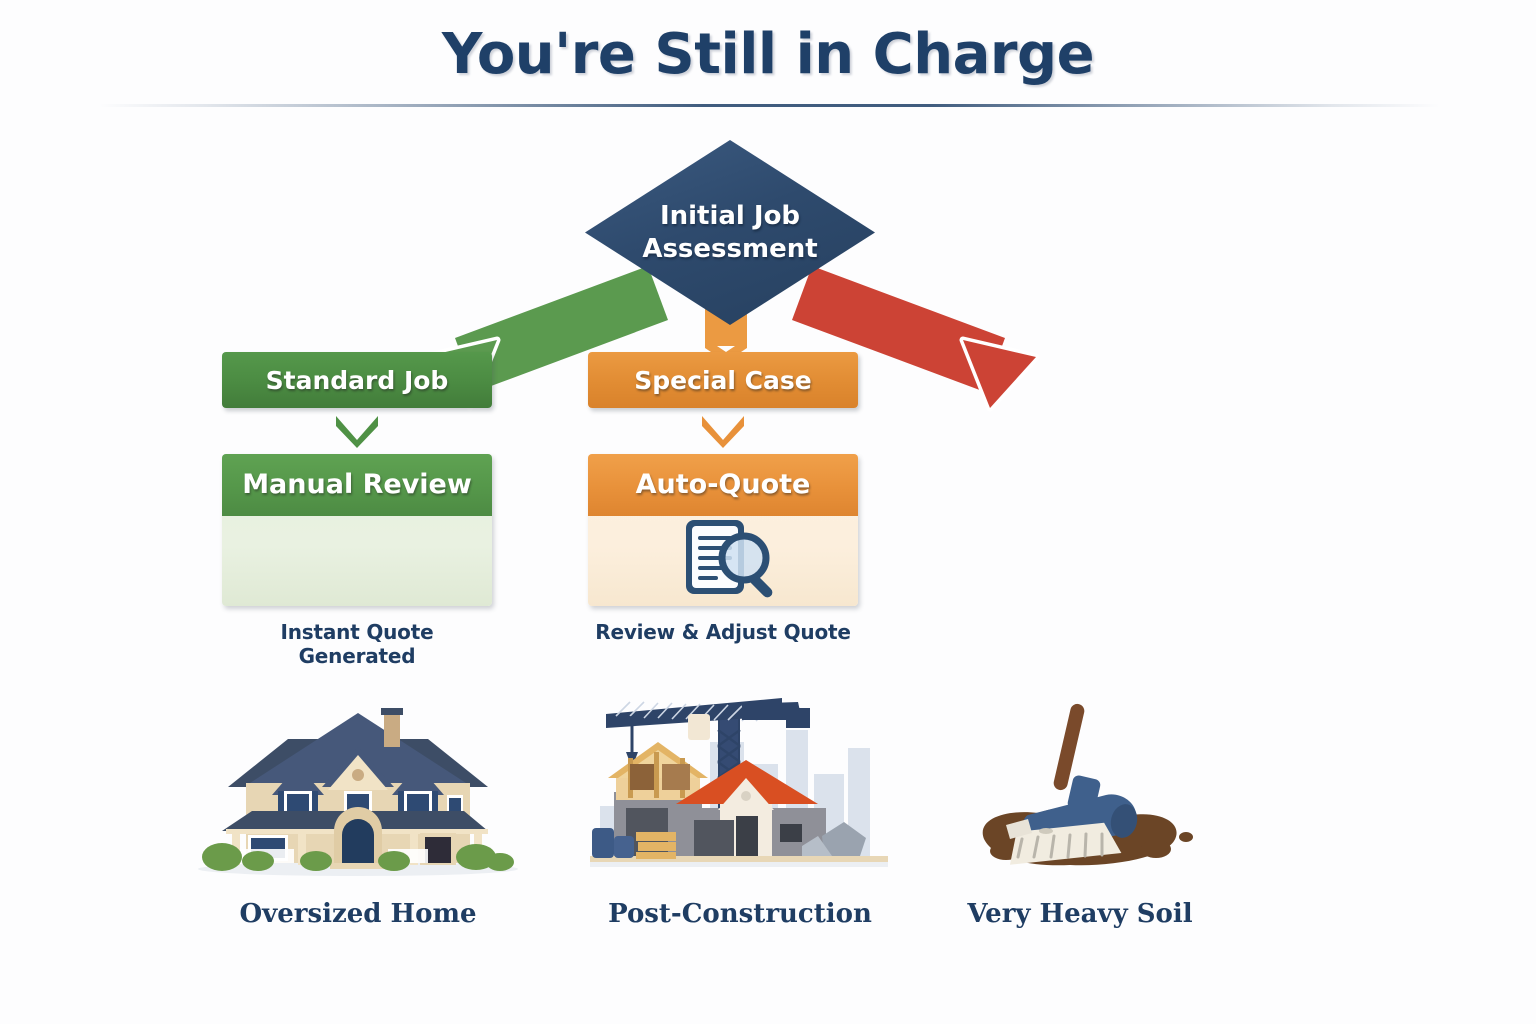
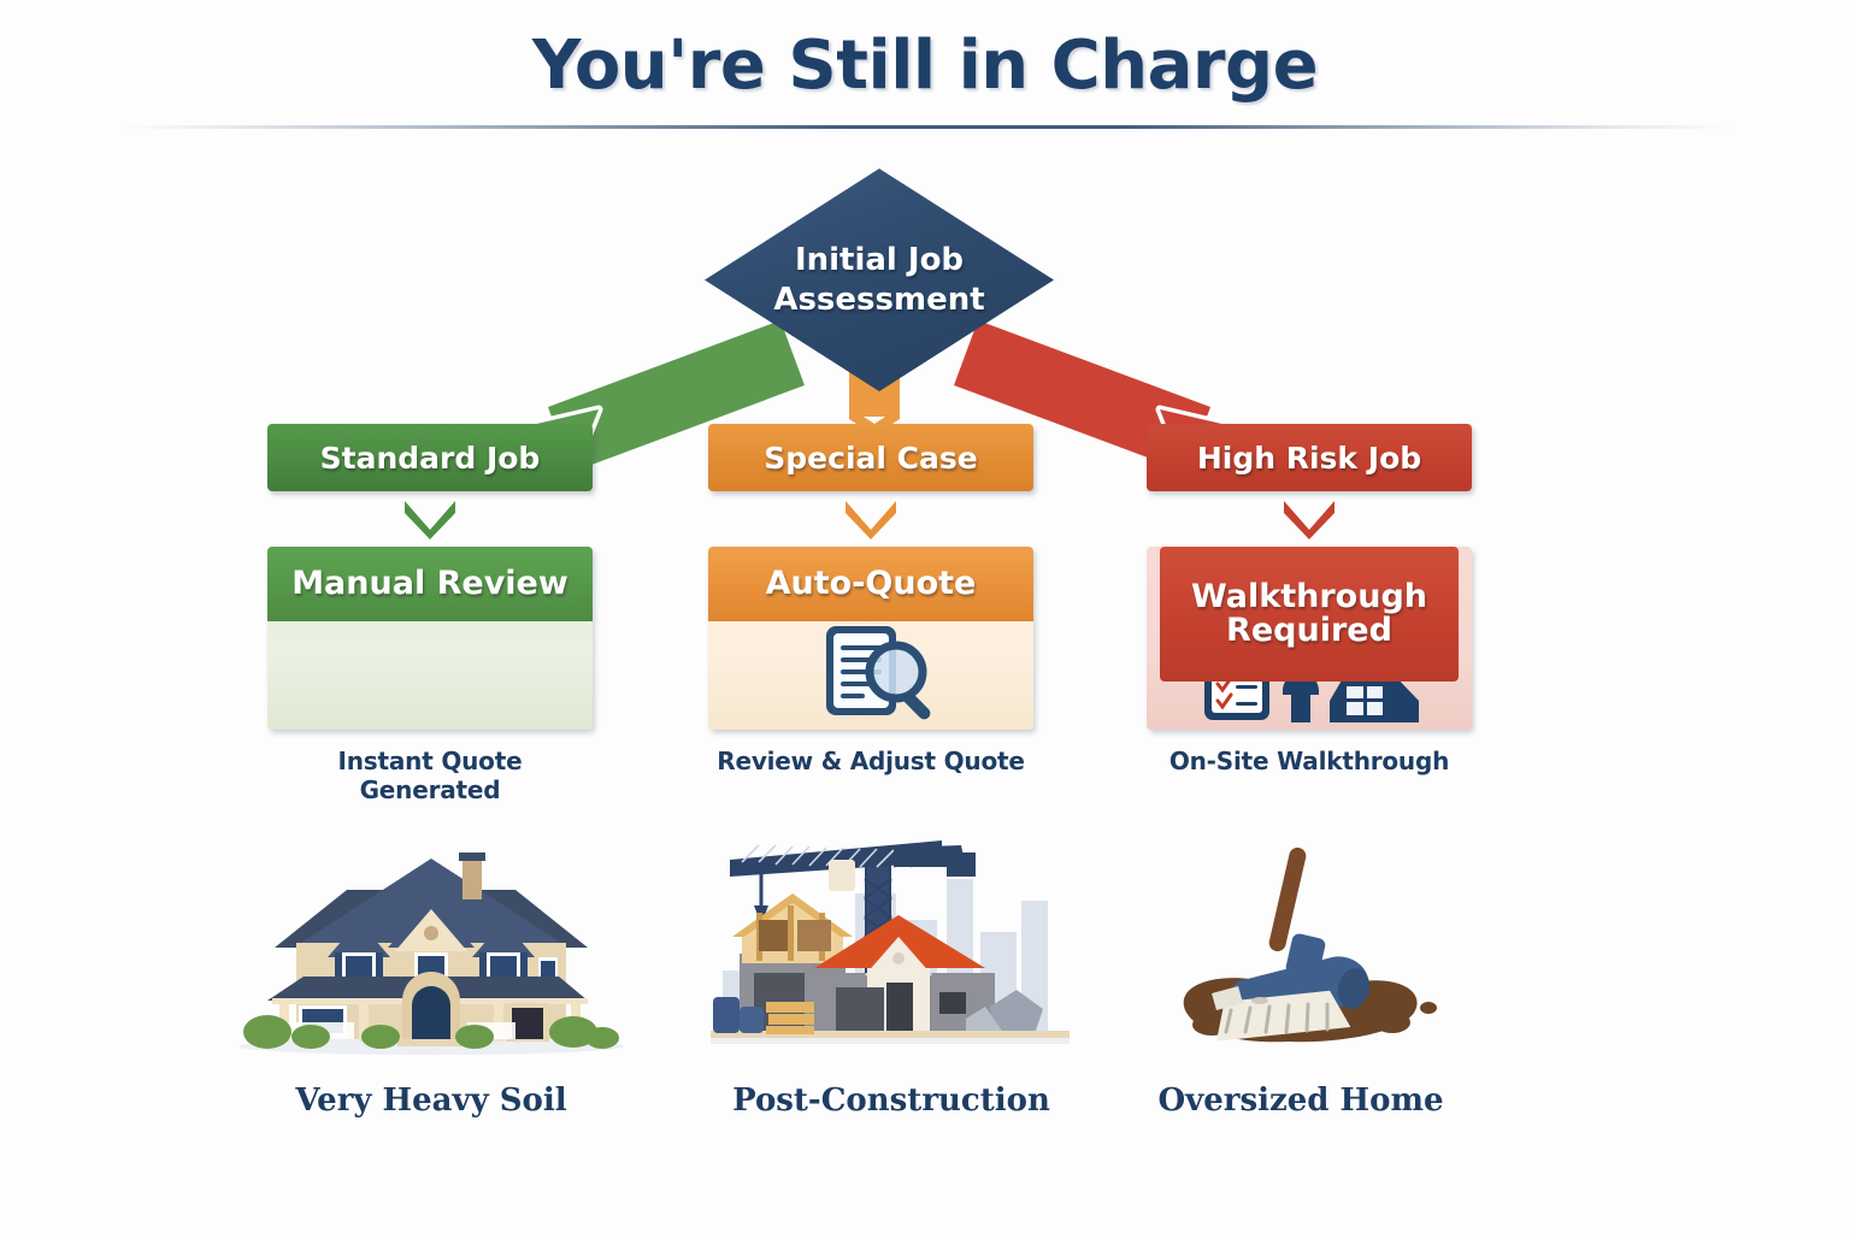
  You're Still in Charge
  Initial Job
  Assessment
  Standard Job
  Manual Review
  Instant Quote Generated
  Special Case
  Auto-Quote
  Review & Adjust Quote
+ High Risk Job
+ Walkthrough
+ Required
+ On-Site Walkthrough
- Oversized Home
+ Very Heavy Soil
  Post-Construction
- Very Heavy Soil
+ Oversized Home
